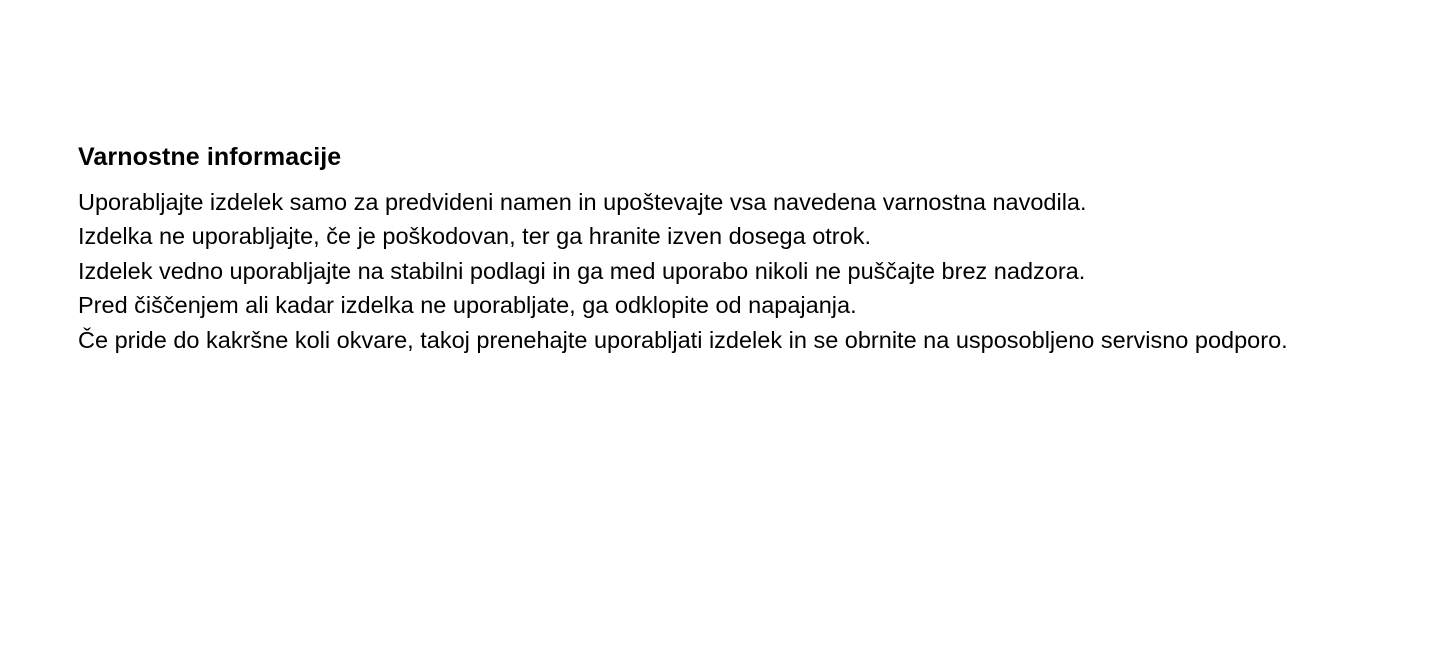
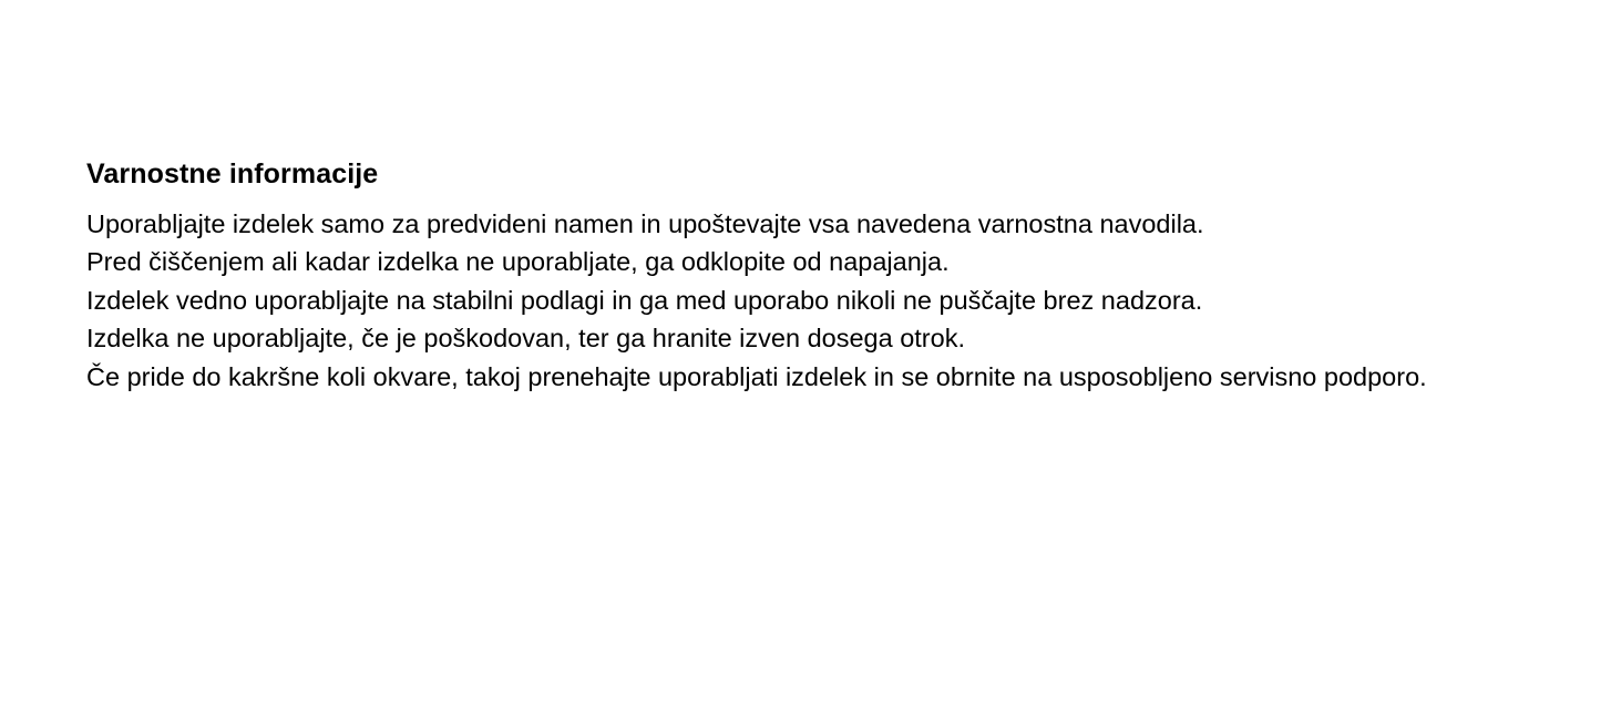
  Varnostne informacije
  Uporabljajte izdelek samo za predvideni namen in upoštevajte vsa navedena varnostna navodila.
- Izdelka ne uporabljajte, če je poškodovan, ter ga hranite izven dosega otrok.
+ Pred čiščenjem ali kadar izdelka ne uporabljate, ga odklopite od napajanja.
  Izdelek vedno uporabljajte na stabilni podlagi in ga med uporabo nikoli ne puščajte brez nadzora.
- Pred čiščenjem ali kadar izdelka ne uporabljate, ga odklopite od napajanja.
+ Izdelka ne uporabljajte, če je poškodovan, ter ga hranite izven dosega otrok.
  Če pride do kakršne koli okvare, takoj prenehajte uporabljati izdelek in se obrnite na usposobljeno servisno podporo.
